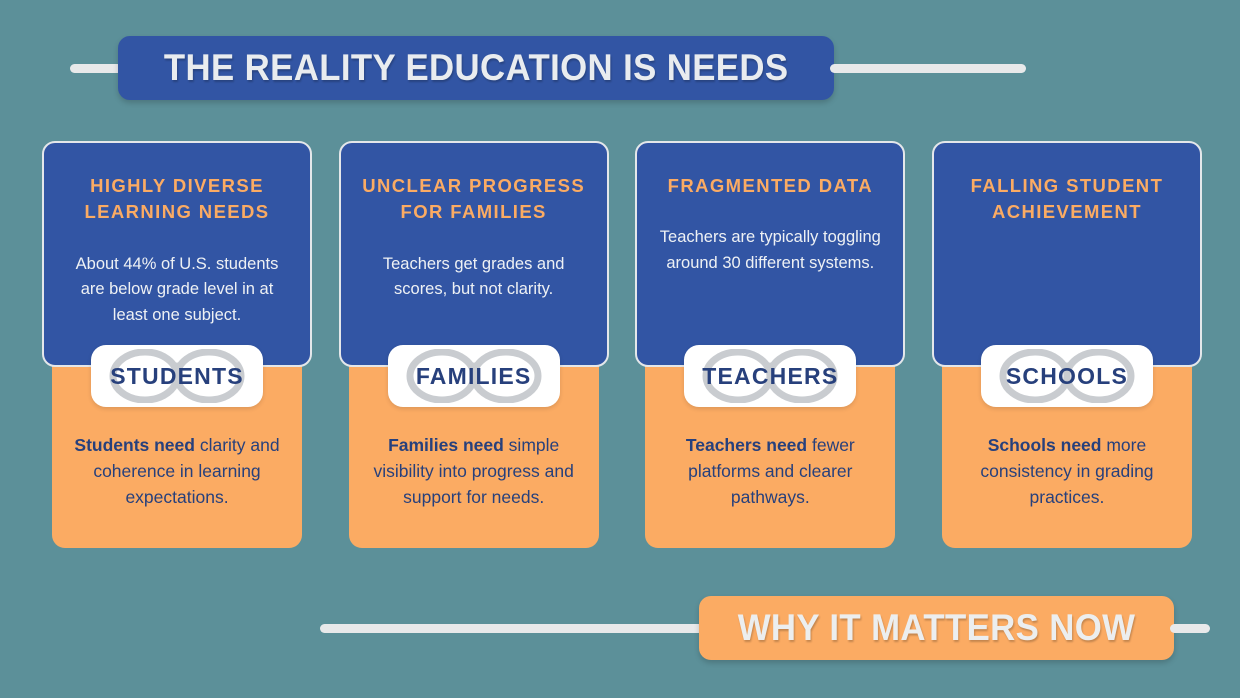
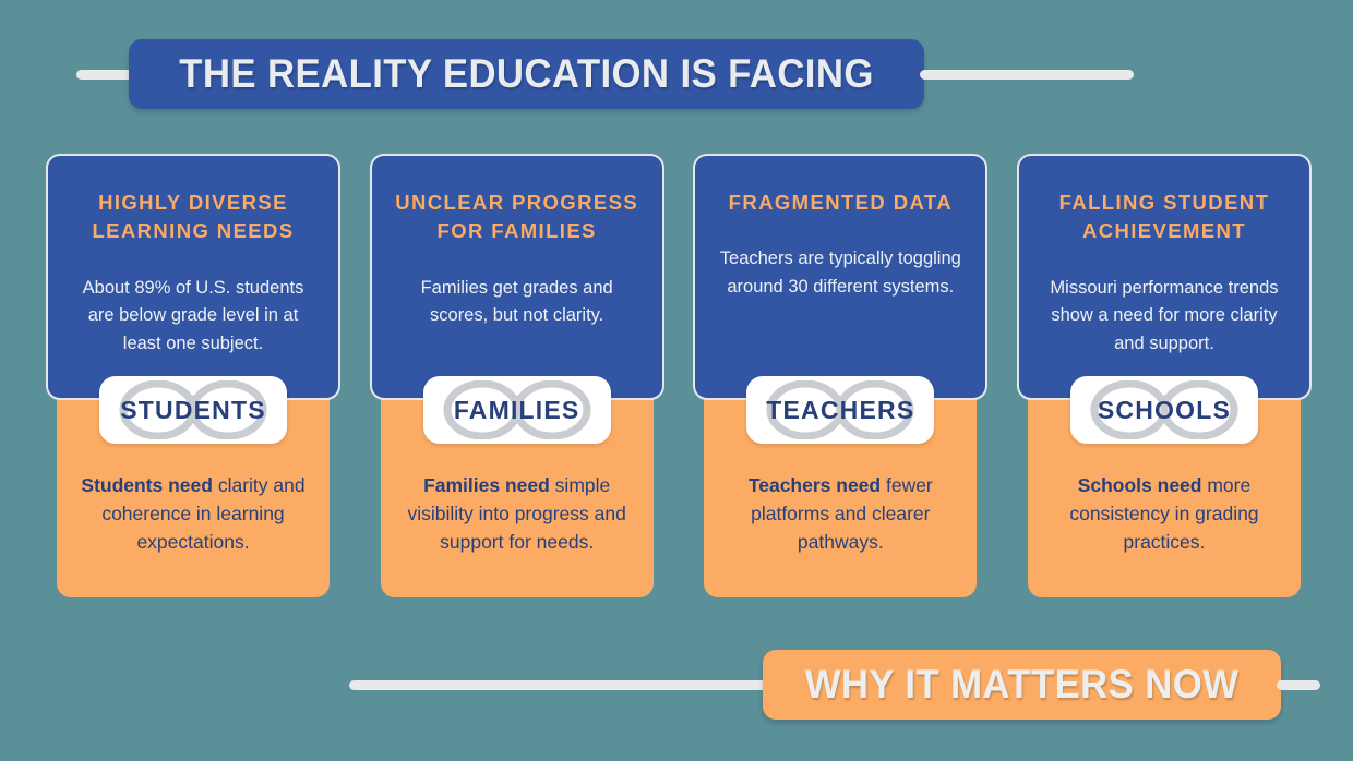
- THE REALITY EDUCATION IS NEEDS
+ THE REALITY EDUCATION IS FACING
  HIGHLY DIVERSE LEARNING NEEDS
- About 44% of U.S. students are below grade level in at least one subject.
+ About 89% of U.S. students are below grade level in at least one subject.
  STUDENTS
  Students need clarity and coherence in learning expectations.
  UNCLEAR PROGRESS FOR FAMILIES
- Teachers get grades and scores, but not clarity.
+ Families get grades and scores, but not clarity.
  FAMILIES
  Families need simple visibility into progress and support for needs.
  FRAGMENTED DATA
  Teachers are typically toggling around 30 different systems.
  TEACHERS
  Teachers need fewer platforms and clearer pathways.
  FALLING STUDENT ACHIEVEMENT
+ Missouri performance trends show a need for more clarity and support.
  SCHOOLS
  Schools need more consistency in grading practices.
  WHY IT MATTERS NOW
